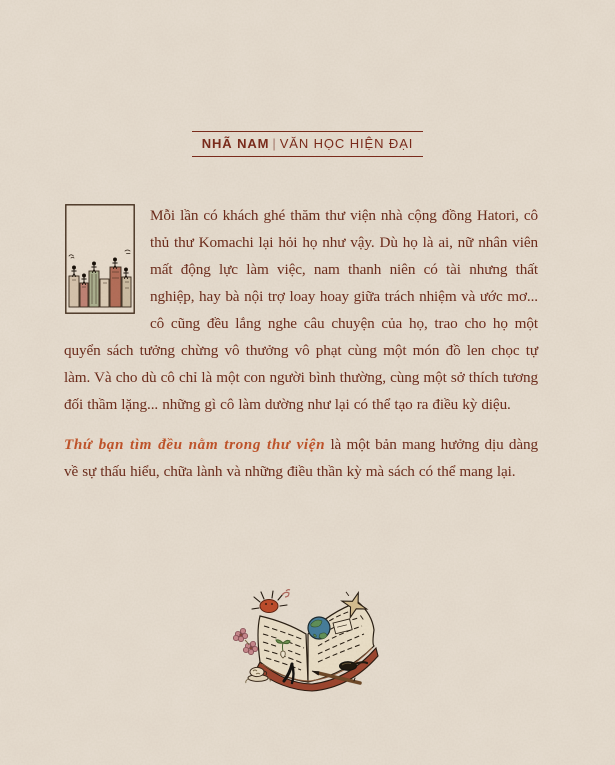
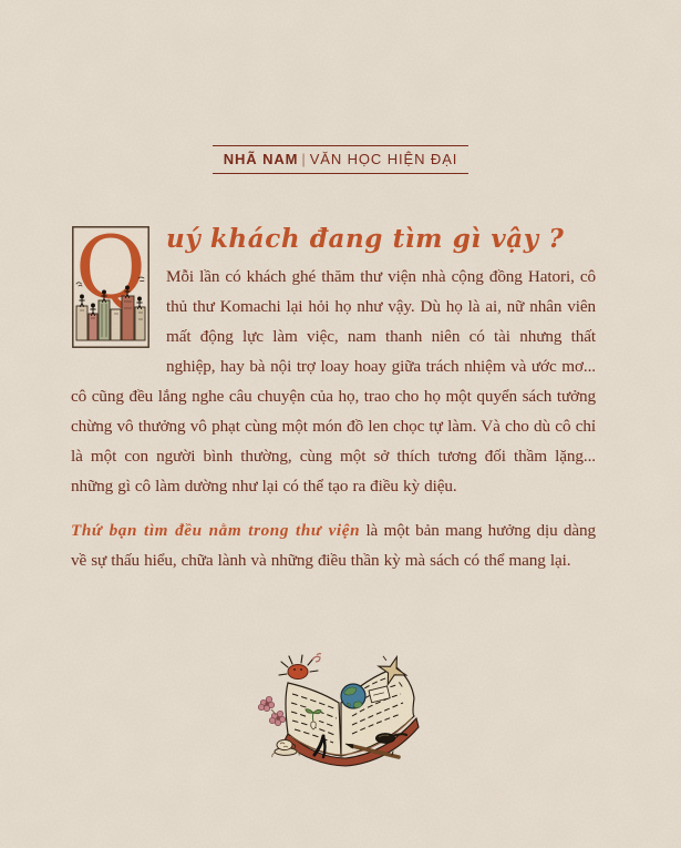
  NHÃ NAM | VĂN HỌC HIỆN ĐẠI
+ Q
+ uý khách đang tìm gì vậy ?
  Mỗi lần có khách ghé thăm thư viện nhà cộng đồng Hatori, cô thủ thư Komachi lại hỏi họ như vậy. Dù họ là ai, nữ nhân viên mất động lực làm việc, nam thanh niên có tài nhưng thất nghiệp, hay bà nội trợ loay hoay giữa trách nhiệm và ước mơ... cô cũng đều lắng nghe câu chuyện của họ, trao cho họ một quyển sách tưởng chừng vô thưởng vô phạt cùng một món đồ len chọc tự làm. Và cho dù cô chỉ là một con người bình thường, cùng một sở thích tương đối thầm lặng... những gì cô làm dường như lại có thể tạo ra điều kỳ diệu.
  Thứ bạn tìm đều nằm trong thư viện là một bản mang hưởng dịu dàng về sự thấu hiểu, chữa lành và những điều thần kỳ mà sách có thể mang lại.
